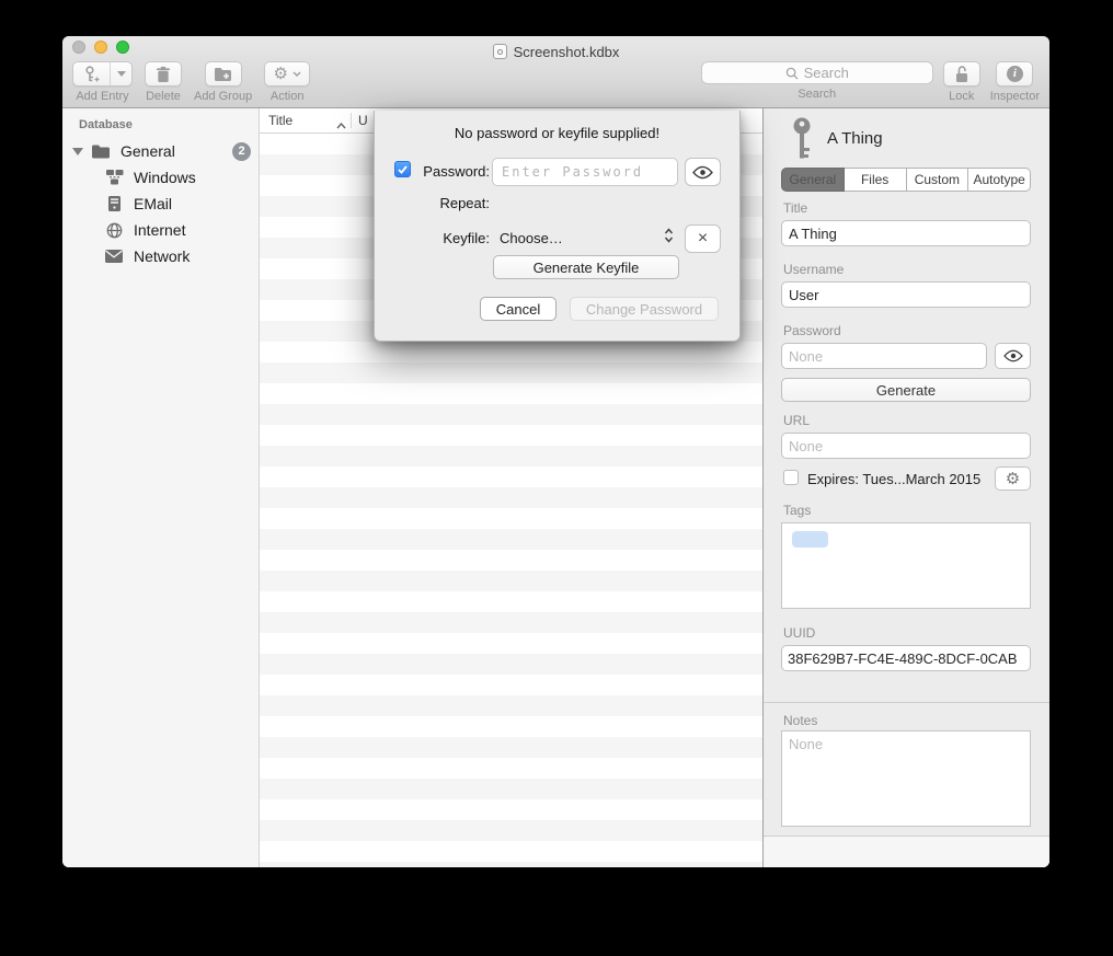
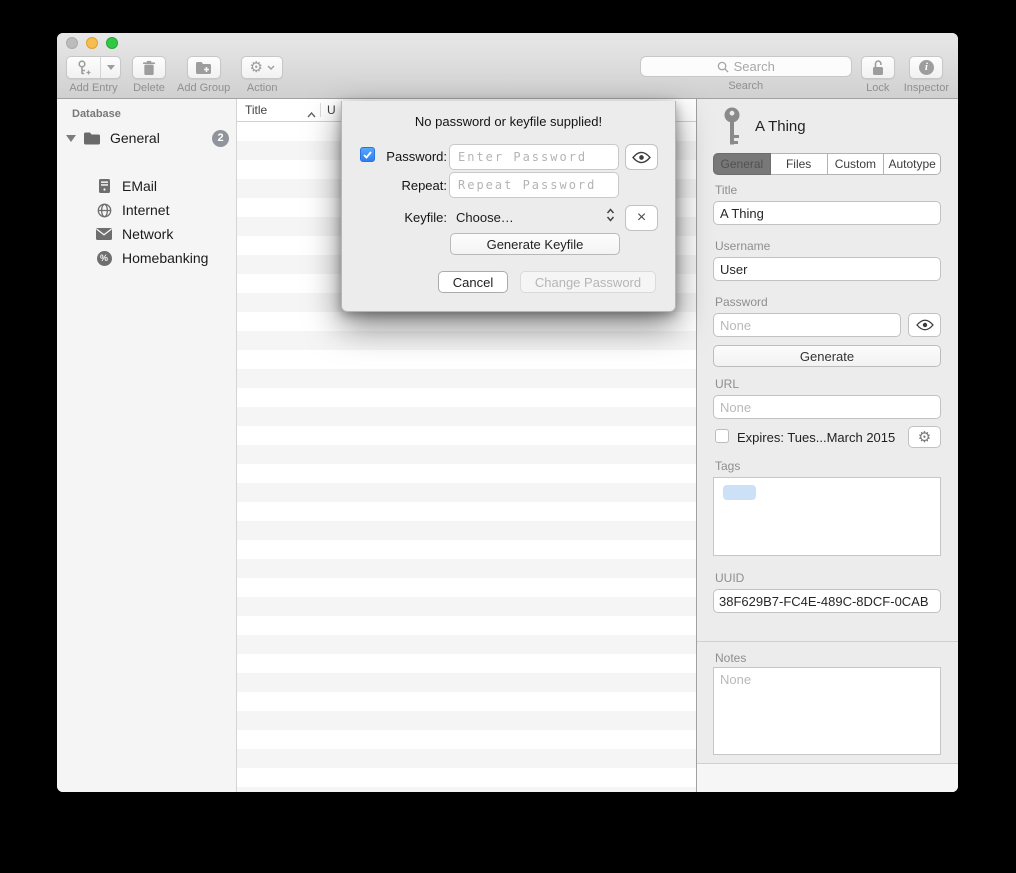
- Screenshot.kdbx
  Add Entry
  Delete
  Add Group
  ⚙
  Action
  Search
  Search
  Lock
  i
  Inspector
  Database
  General
  2
- Windows
  EMail
  Internet
  Network
+ %
+ Homebanking
  Title
  U
  A Thing
  General
  Files
  Custom
  Autotype
  Title
  A Thing
  Username
  User
  Password
  None
  Generate
  URL
  None
  Expires: Tues...March 2015
  ⚙
  Tags
  UUID
  38F629B7-FC4E-489C-8DCF-0CAB
  Notes
  None
  No password or keyfile supplied!
  Password:
  Enter Password
  Repeat:
+ Repeat Password
  Keyfile:
  Choose…
  ×
  Generate Keyfile
  Cancel
  Change Password
